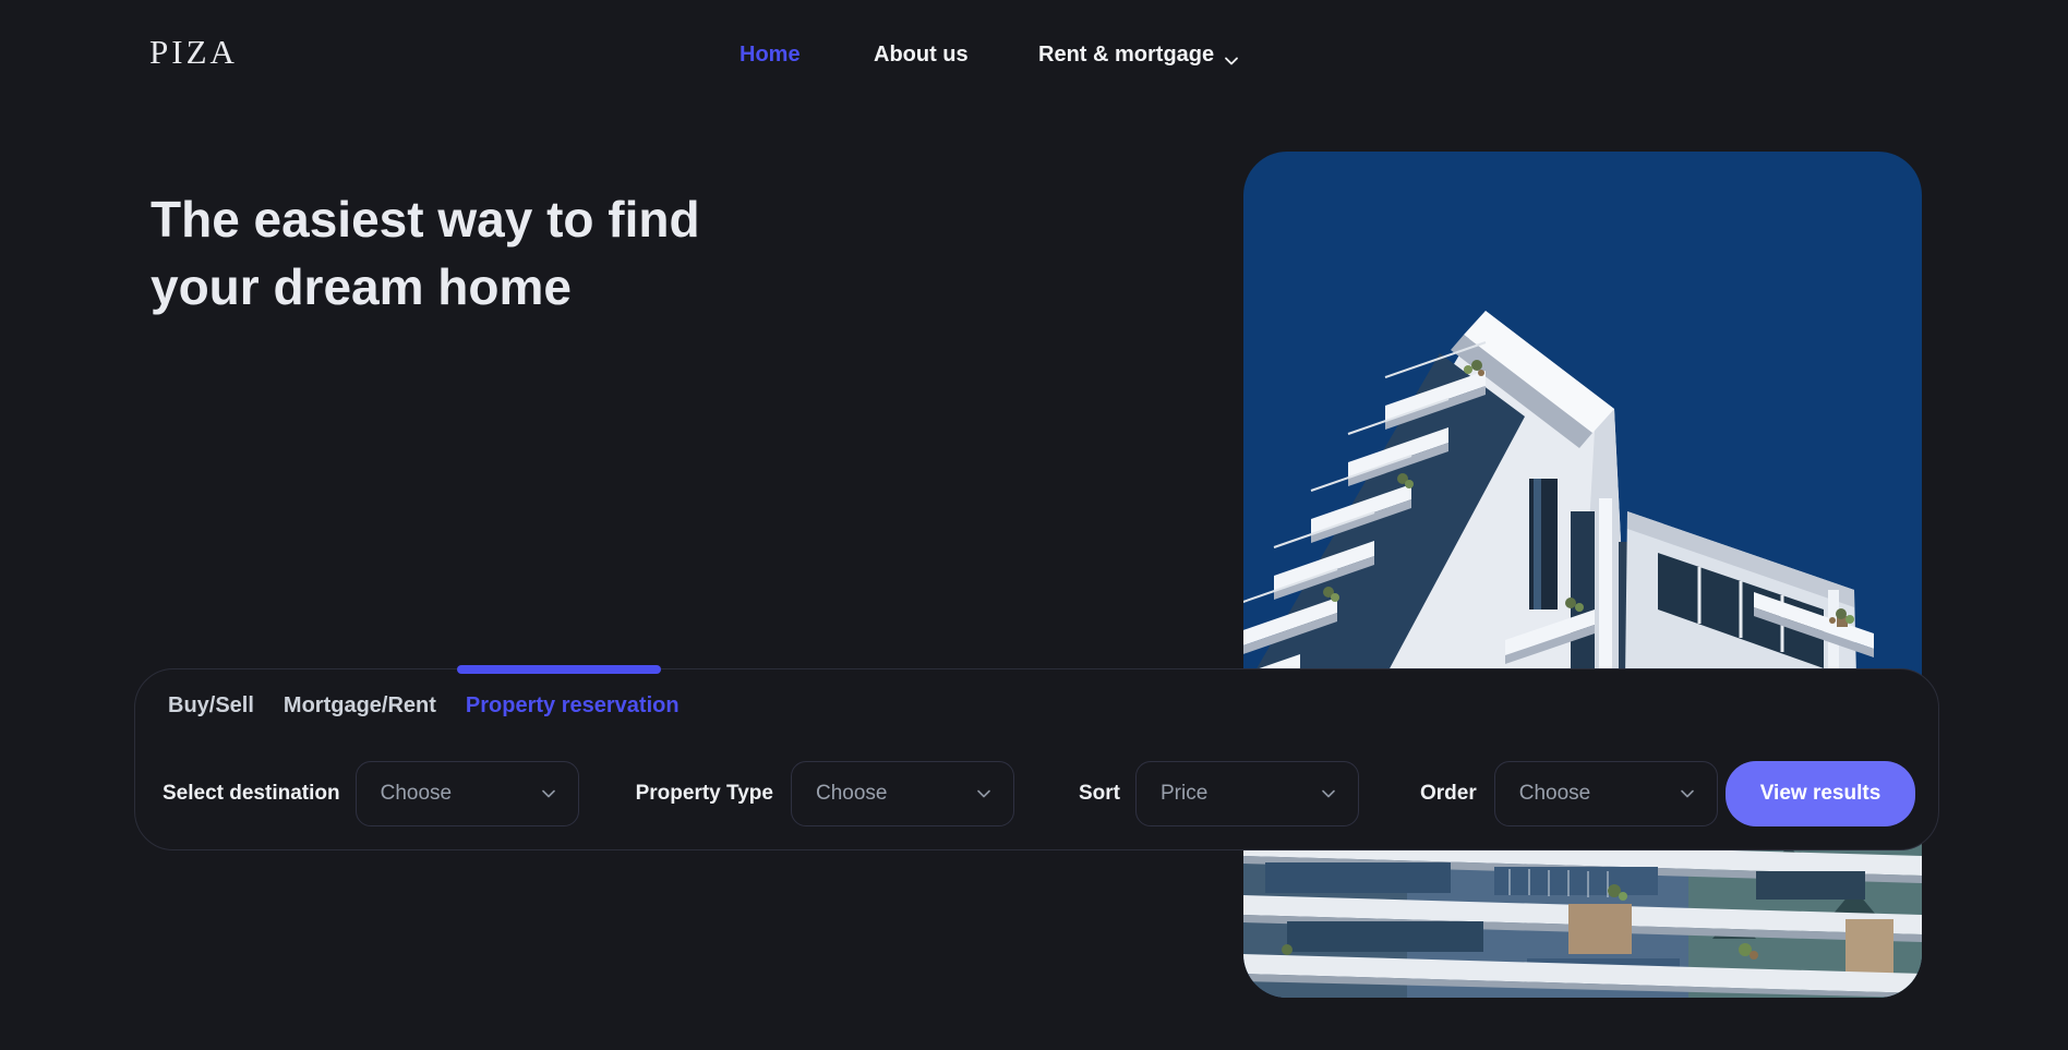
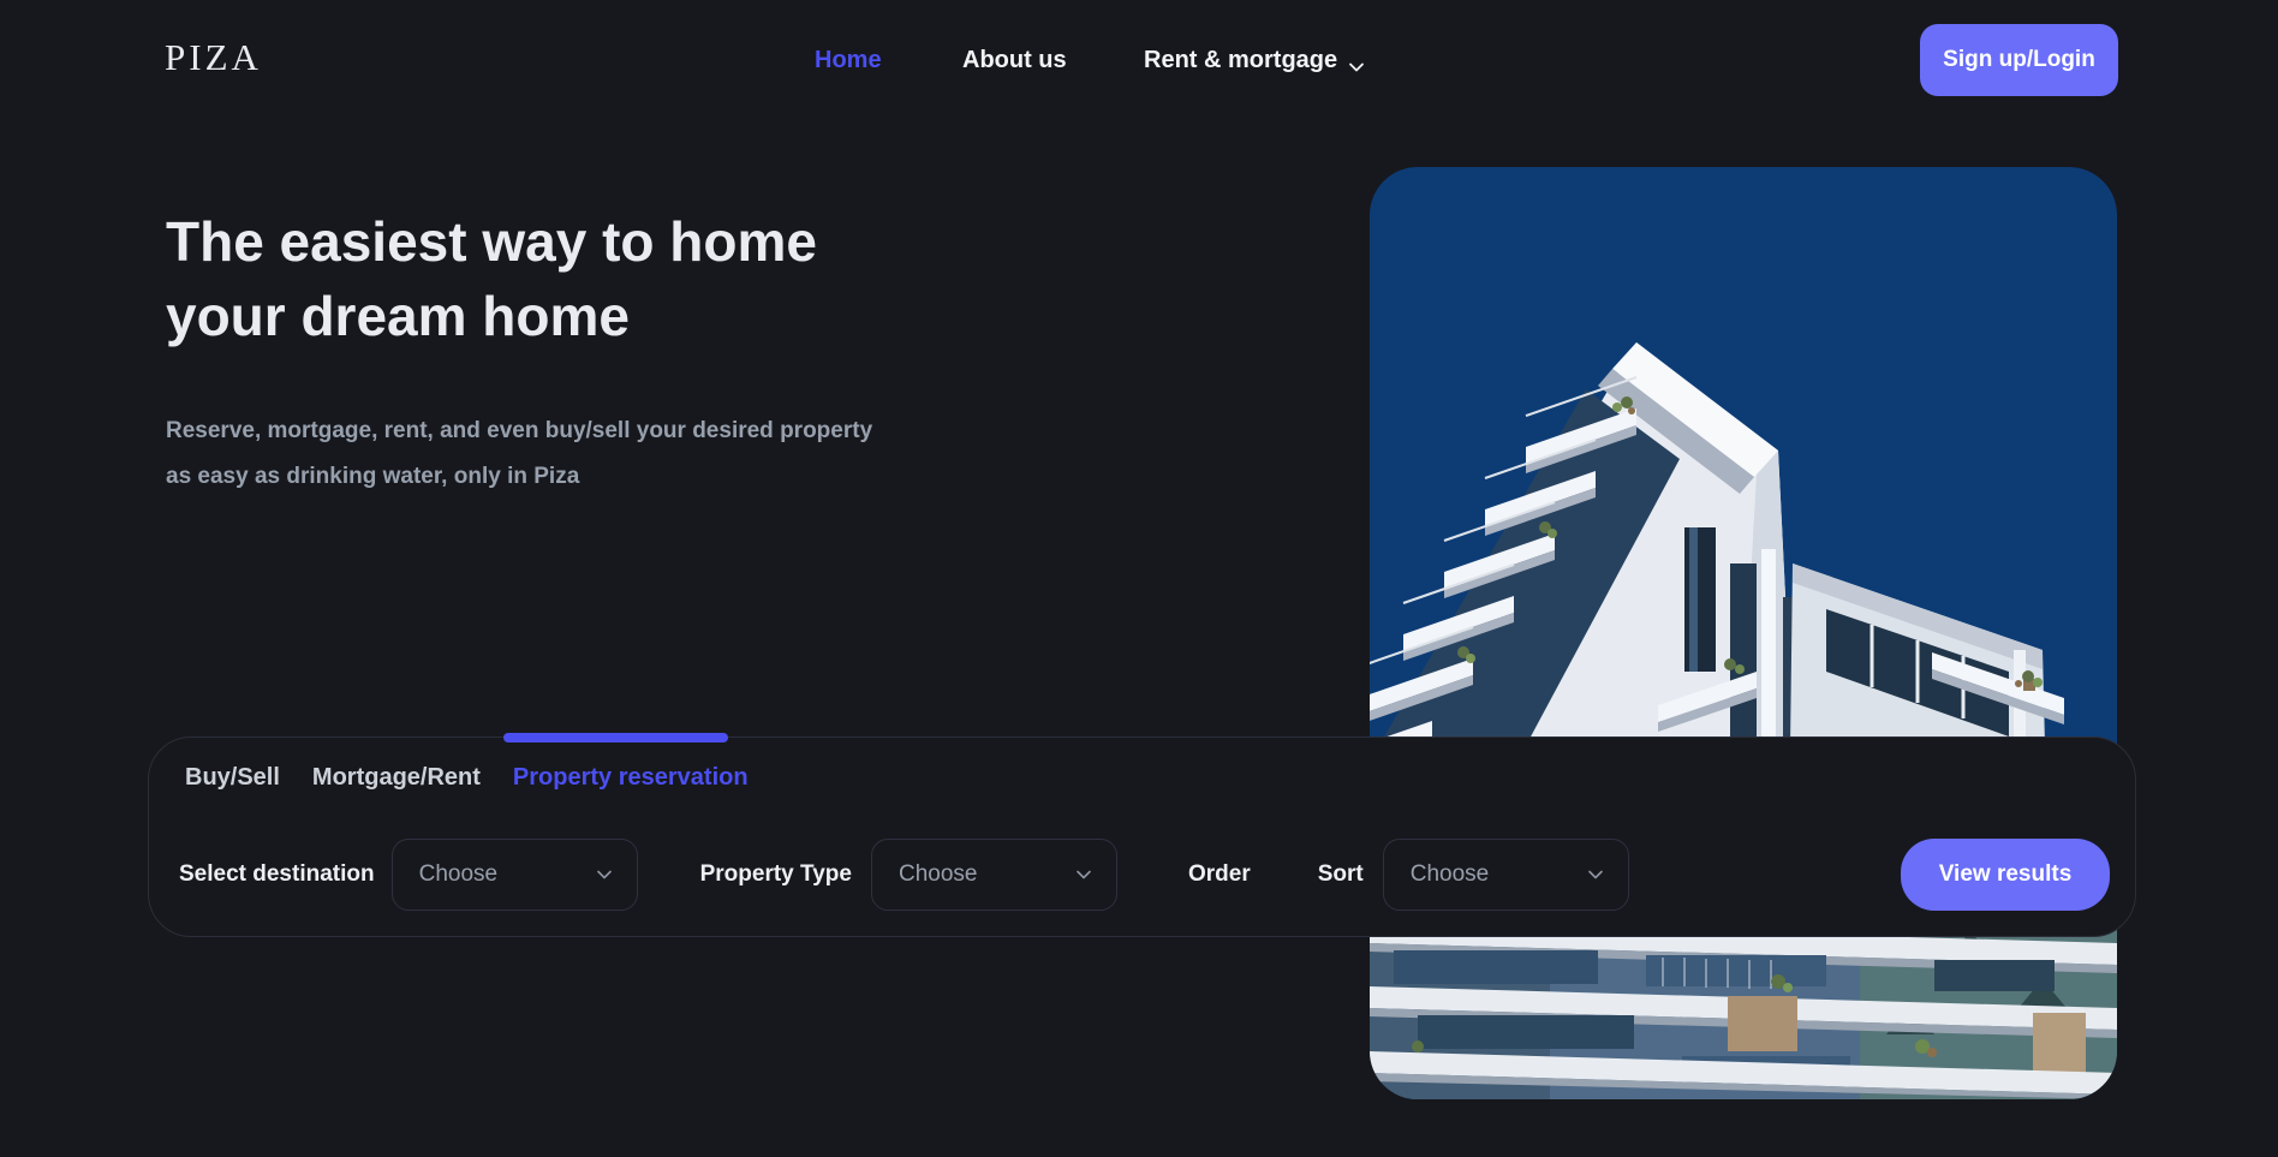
  PIZA
  Home
  About us
  Rent & mortgage
+ Sign up/Login
- The easiest way to find
+ The easiest way to home
  your dream home
+ Reserve, mortgage, rent, and even buy/sell your desired property
+ as easy as drinking water, only in Piza
  Buy/Sell
  Mortgage/Rent
  Property reservation
  Select destination
  Choose
  Property Type
  Choose
- Sort
+ Order
- Price
- Order
+ Sort
  Choose
  View results
